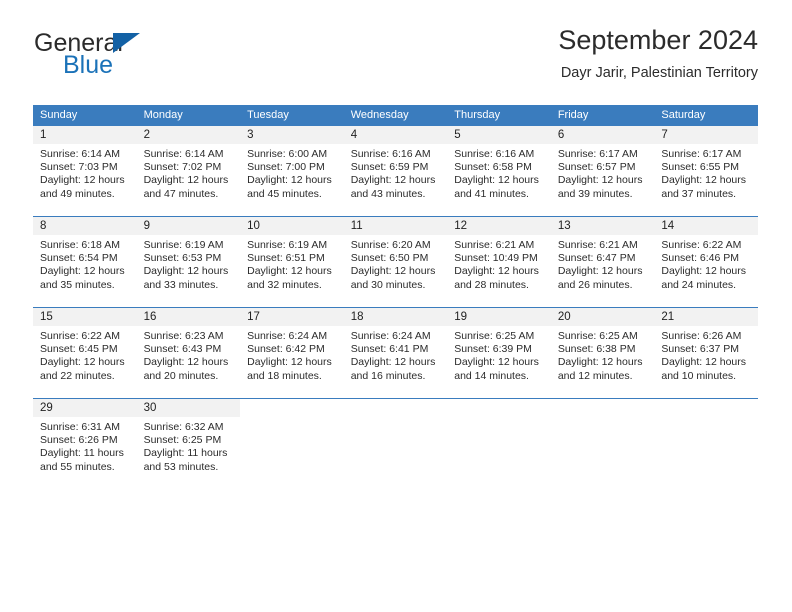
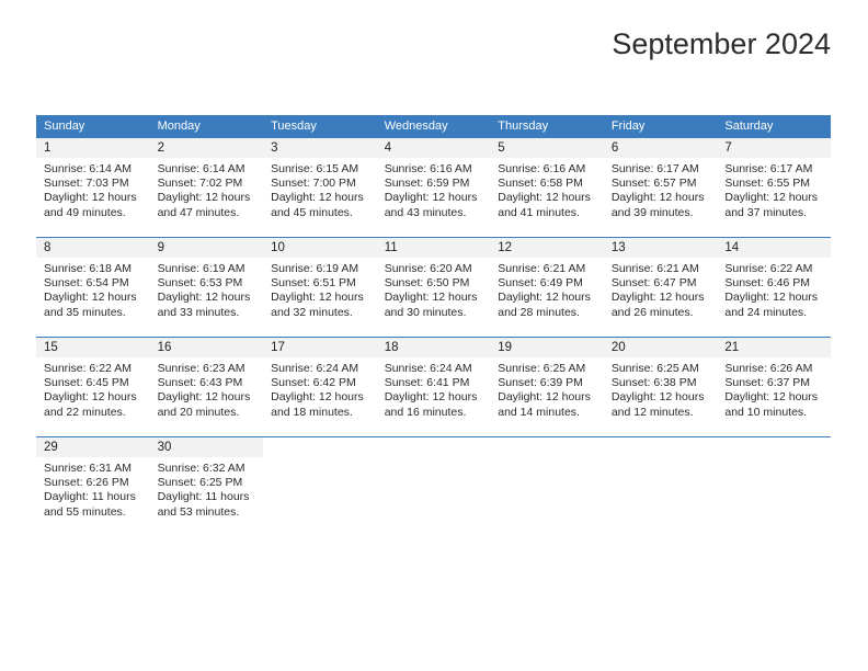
- General
- Blue
  September 2024
- Dayr Jarir, Palestinian Territory
  Sunday	Monday	Tuesday	Wednesday	Thursday	Friday	Saturday
- 1Sunrise: 6:14 AMSunset: 7:03 PMDaylight: 12 hoursand 49 minutes.	2Sunrise: 6:14 AMSunset: 7:02 PMDaylight: 12 hoursand 47 minutes.	3Sunrise: 6:00 AMSunset: 7:00 PMDaylight: 12 hoursand 45 minutes.	4Sunrise: 6:16 AMSunset: 6:59 PMDaylight: 12 hoursand 43 minutes.	5Sunrise: 6:16 AMSunset: 6:58 PMDaylight: 12 hoursand 41 minutes.	6Sunrise: 6:17 AMSunset: 6:57 PMDaylight: 12 hoursand 39 minutes.	7Sunrise: 6:17 AMSunset: 6:55 PMDaylight: 12 hoursand 37 minutes.
+ 1Sunrise: 6:14 AMSunset: 7:03 PMDaylight: 12 hoursand 49 minutes.	2Sunrise: 6:14 AMSunset: 7:02 PMDaylight: 12 hoursand 47 minutes.	3Sunrise: 6:15 AMSunset: 7:00 PMDaylight: 12 hoursand 45 minutes.	4Sunrise: 6:16 AMSunset: 6:59 PMDaylight: 12 hoursand 43 minutes.	5Sunrise: 6:16 AMSunset: 6:58 PMDaylight: 12 hoursand 41 minutes.	6Sunrise: 6:17 AMSunset: 6:57 PMDaylight: 12 hoursand 39 minutes.	7Sunrise: 6:17 AMSunset: 6:55 PMDaylight: 12 hoursand 37 minutes.
- 8Sunrise: 6:18 AMSunset: 6:54 PMDaylight: 12 hoursand 35 minutes.	9Sunrise: 6:19 AMSunset: 6:53 PMDaylight: 12 hoursand 33 minutes.	10Sunrise: 6:19 AMSunset: 6:51 PMDaylight: 12 hoursand 32 minutes.	11Sunrise: 6:20 AMSunset: 6:50 PMDaylight: 12 hoursand 30 minutes.	12Sunrise: 6:21 AMSunset: 10:49 PMDaylight: 12 hoursand 28 minutes.	13Sunrise: 6:21 AMSunset: 6:47 PMDaylight: 12 hoursand 26 minutes.	14Sunrise: 6:22 AMSunset: 6:46 PMDaylight: 12 hoursand 24 minutes.
+ 8Sunrise: 6:18 AMSunset: 6:54 PMDaylight: 12 hoursand 35 minutes.	9Sunrise: 6:19 AMSunset: 6:53 PMDaylight: 12 hoursand 33 minutes.	10Sunrise: 6:19 AMSunset: 6:51 PMDaylight: 12 hoursand 32 minutes.	11Sunrise: 6:20 AMSunset: 6:50 PMDaylight: 12 hoursand 30 minutes.	12Sunrise: 6:21 AMSunset: 6:49 PMDaylight: 12 hoursand 28 minutes.	13Sunrise: 6:21 AMSunset: 6:47 PMDaylight: 12 hoursand 26 minutes.	14Sunrise: 6:22 AMSunset: 6:46 PMDaylight: 12 hoursand 24 minutes.
  15Sunrise: 6:22 AMSunset: 6:45 PMDaylight: 12 hoursand 22 minutes.	16Sunrise: 6:23 AMSunset: 6:43 PMDaylight: 12 hoursand 20 minutes.	17Sunrise: 6:24 AMSunset: 6:42 PMDaylight: 12 hoursand 18 minutes.	18Sunrise: 6:24 AMSunset: 6:41 PMDaylight: 12 hoursand 16 minutes.	19Sunrise: 6:25 AMSunset: 6:39 PMDaylight: 12 hoursand 14 minutes.	20Sunrise: 6:25 AMSunset: 6:38 PMDaylight: 12 hoursand 12 minutes.	21Sunrise: 6:26 AMSunset: 6:37 PMDaylight: 12 hoursand 10 minutes.
  29Sunrise: 6:31 AMSunset: 6:26 PMDaylight: 11 hoursand 55 minutes.	30Sunrise: 6:32 AMSunset: 6:25 PMDaylight: 11 hoursand 53 minutes.
